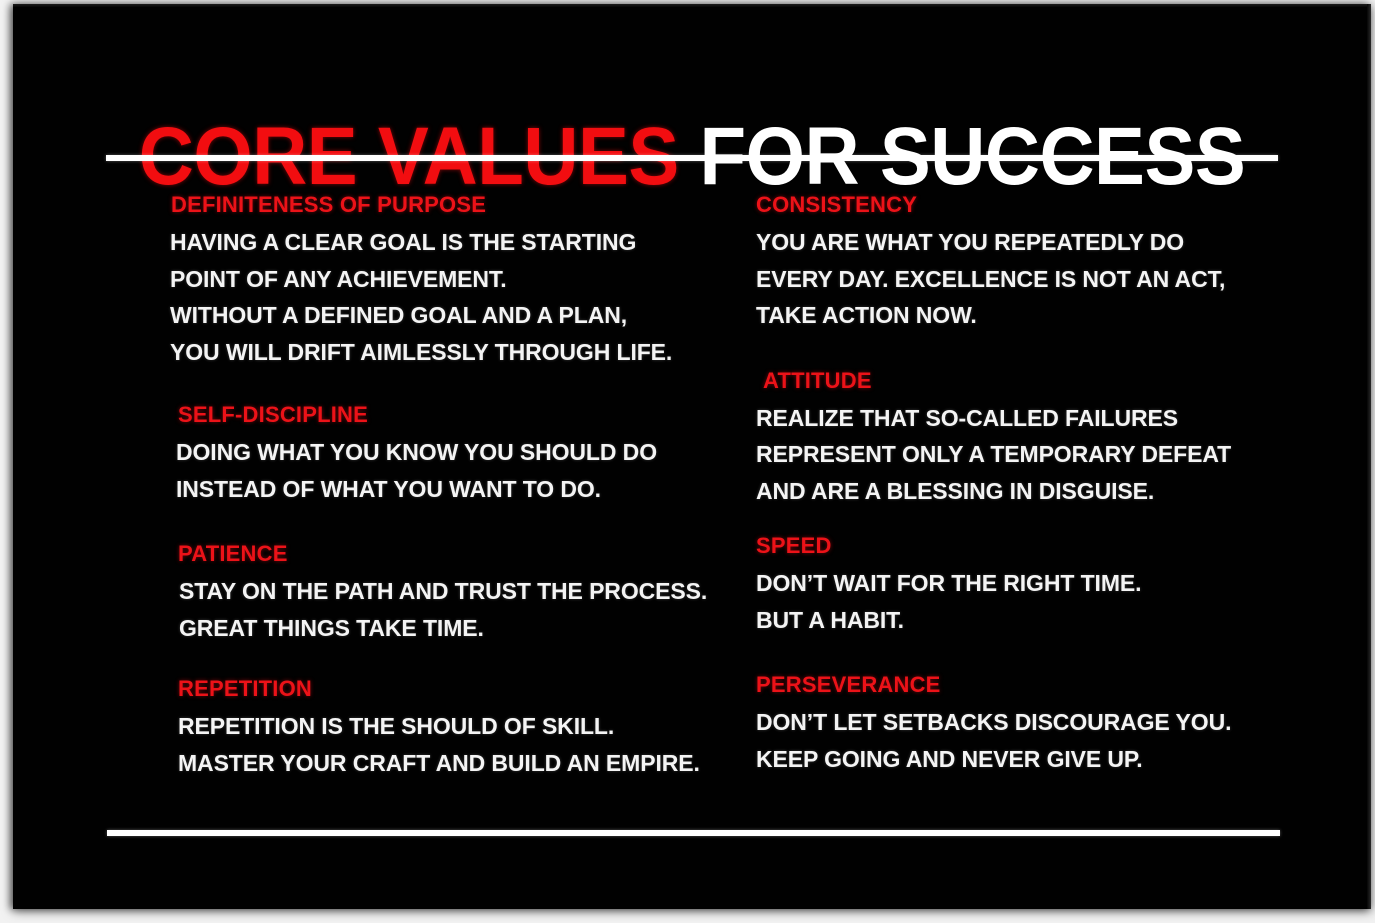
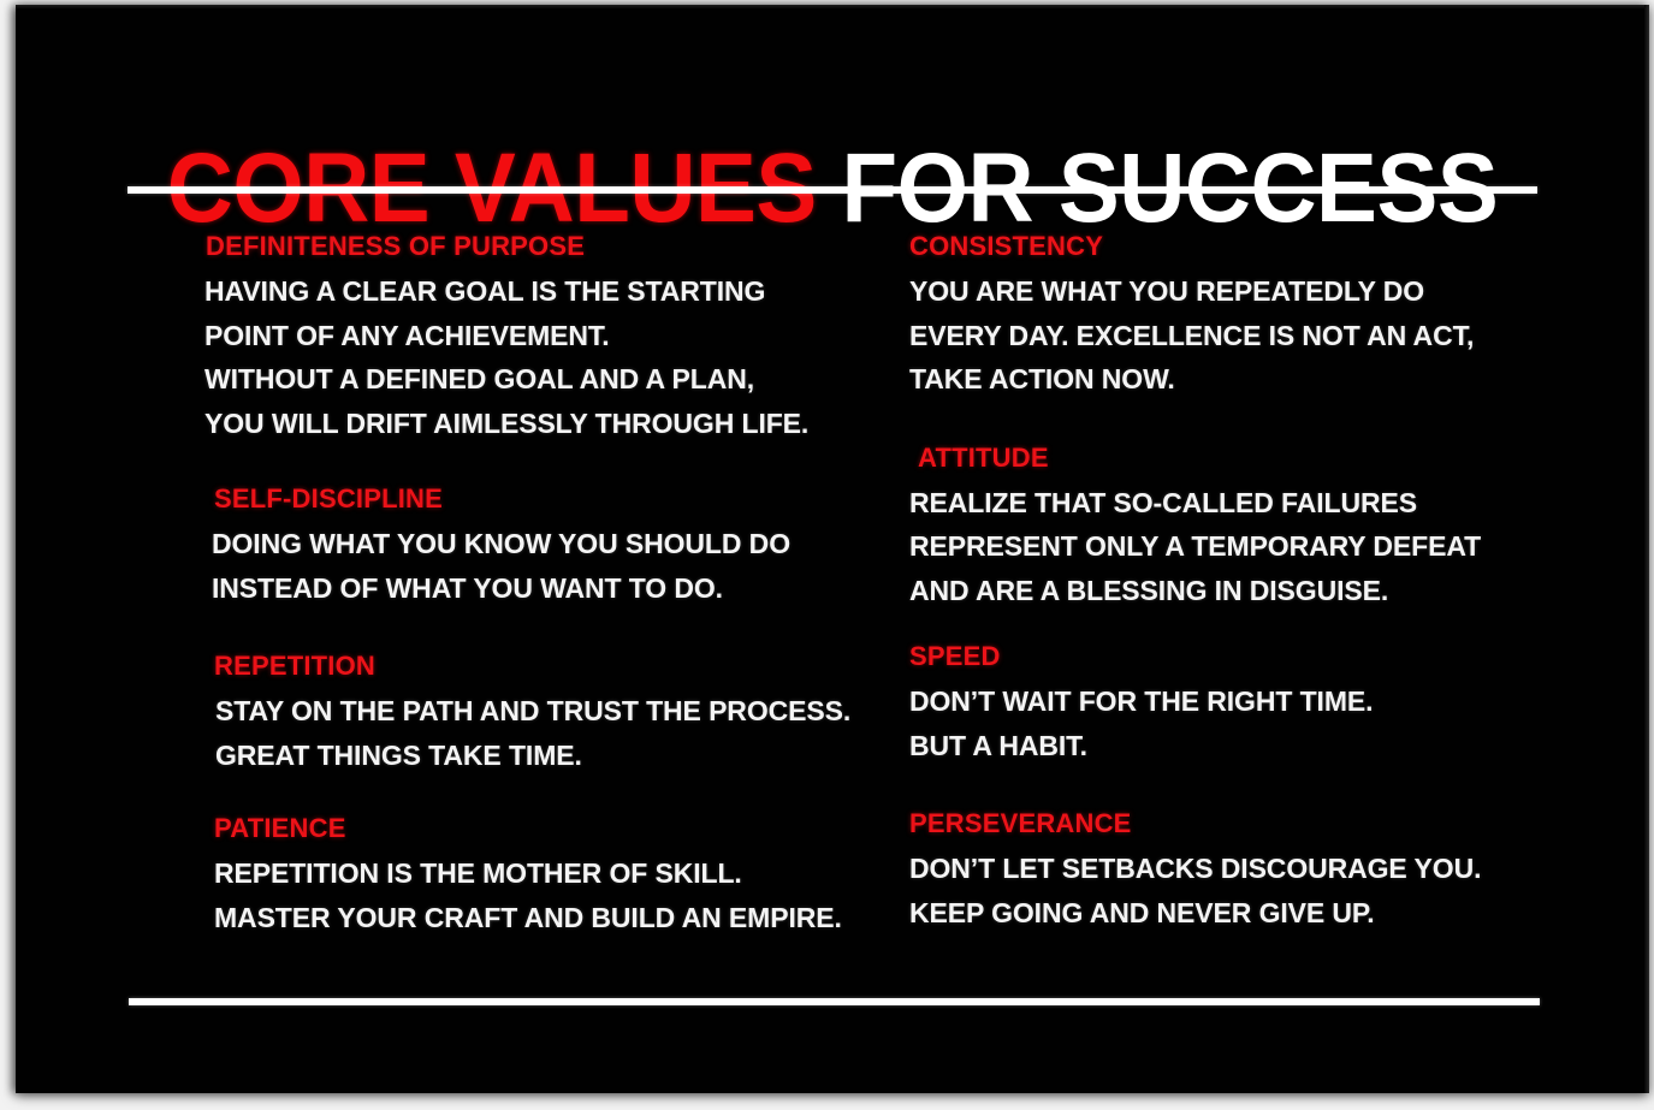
  DEFINITENESS OF PURPOSE
  HAVING A CLEAR GOAL IS THE STARTING
  POINT OF ANY ACHIEVEMENT.
  WITHOUT A DEFINED GOAL AND A PLAN,
  YOU WILL DRIFT AIMLESSLY THROUGH LIFE.
  SELF-DISCIPLINE
  DOING WHAT YOU KNOW YOU SHOULD DO
  INSTEAD OF WHAT YOU WANT TO DO.
- PATIENCE
+ REPETITION
  STAY ON THE PATH AND TRUST THE PROCESS.
  GREAT THINGS TAKE TIME.
- REPETITION
+ PATIENCE
- REPETITION IS THE SHOULD OF SKILL.
+ REPETITION IS THE MOTHER OF SKILL.
  MASTER YOUR CRAFT AND BUILD AN EMPIRE.
  CONSISTENCY
  YOU ARE WHAT YOU REPEATEDLY DO
  EVERY DAY. EXCELLENCE IS NOT AN ACT,
  TAKE ACTION NOW.
  ATTITUDE
  REALIZE THAT SO-CALLED FAILURES
  REPRESENT ONLY A TEMPORARY DEFEAT
  AND ARE A BLESSING IN DISGUISE.
  SPEED
  DON’T WAIT FOR THE RIGHT TIME.
  BUT A HABIT.
  PERSEVERANCE
  DON’T LET SETBACKS DISCOURAGE YOU.
  KEEP GOING AND NEVER GIVE UP.
